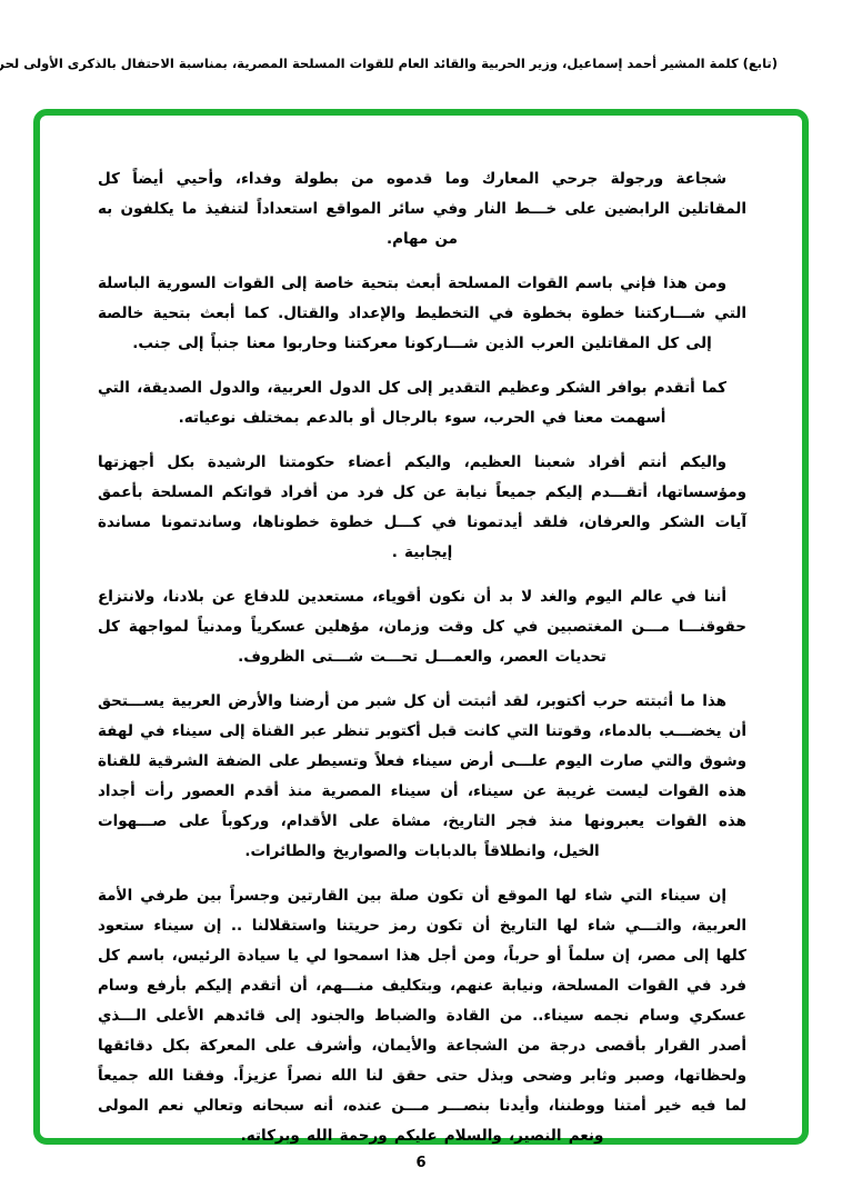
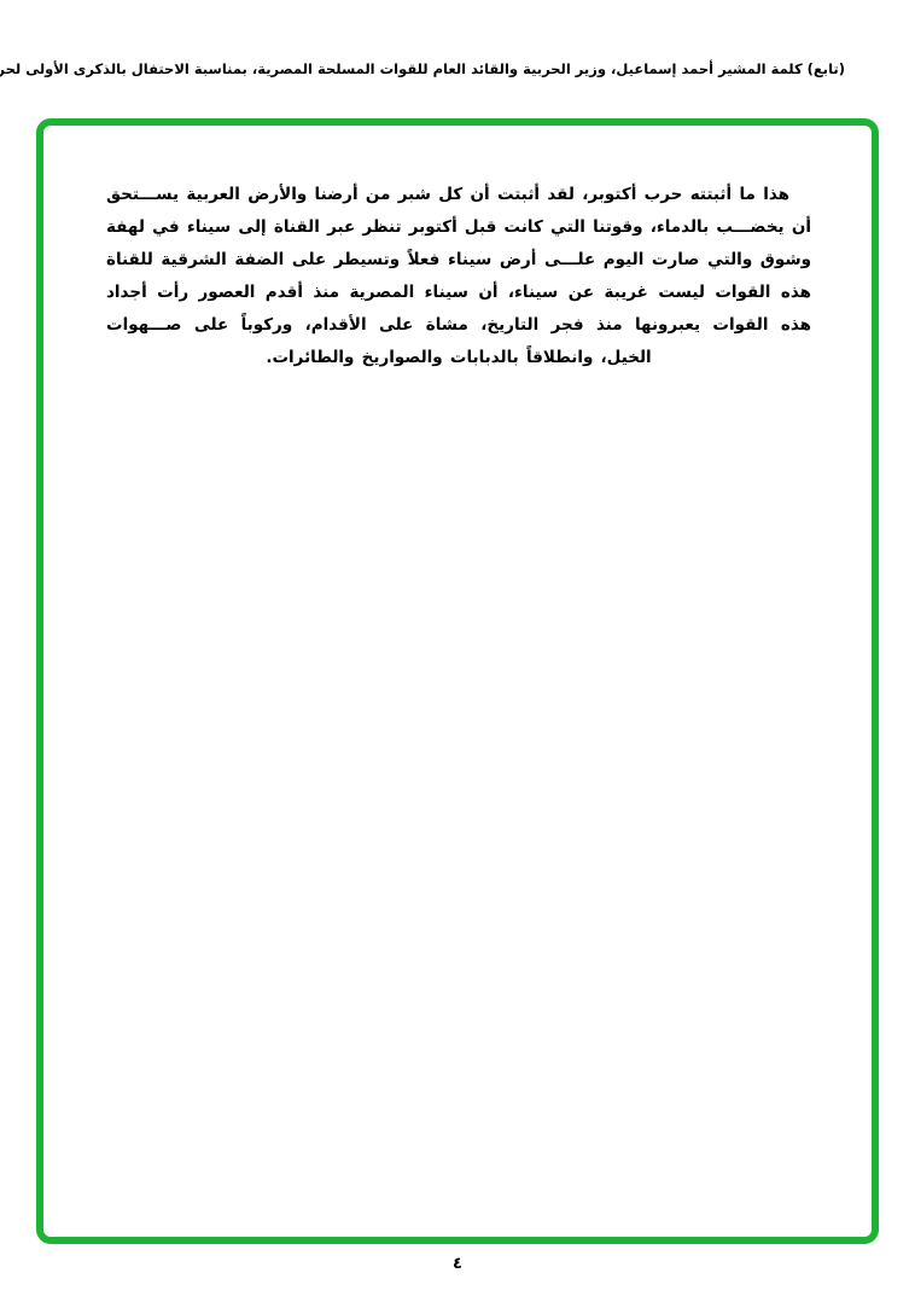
  (تابع) كلمة المشير أحمد إسماعيل، وزير الحربية والقائد العام للقوات المسلحة المصرية، بمناسبة الاحتفال بالذكرى الأولى لحر
- شجاعة ورجولة جرحي المعارك وما قدموه من بطولة وفداء، وأحيي أيضاً كل المقاتلين الرابضين على خـــط النار وفي سائر المواقع استعداداً لتنفيذ ما يكلفون به من مهام.
- ومن هذا فإني باسم القوات المسلحة أبعث بتحية خاصة إلى القوات السورية الباسلة التي شـــاركتنا خطوة بخطوة في التخطيط والإعداد والقتال. كما أبعث بتحية خالصة إلى كل المقاتلين العرب الذين شـــاركونا معركتنا وحاربوا معنا جنباً إلى جنب.
- كما أتقدم بوافر الشكر وعظيم التقدير إلى كل الدول العربية، والدول الصديقة، التي أسهمت معنا في الحرب، سوء بالرجال أو بالدعم بمختلف نوعياته.
- واليكم أنتم أفراد شعبنا العظيم، واليكم أعضاء حكومتنا الرشيدة بكل أجهزتها ومؤسساتها، أتقـــدم إليكم جميعاً نيابة عن كل فرد من أفراد قواتكم المسلحة بأعمق آيات الشكر والعرفان، فلقد أيدتمونا في كـــل خطوة خطوناها، وساندتمونا مساندة إيجابية .
- أننا في عالم اليوم والغد لا بد أن نكون أقوياء، مستعدين للدفاع عن بلادنا، ولانتزاع حقوقنـــا مـــن المغتصبين في كل وقت وزمان، مؤهلين عسكرياً ومدنياً لمواجهة كل تحديات العصر، والعمـــل تحـــت شـــتى الظروف.
  هذا ما أثبتته حرب أكتوبر، لقد أثبتت أن كل شبر من أرضنا والأرض العربية يســـتحق أن يخضـــب بالدماء، وقوتنا التي كانت قبل أكتوبر تنظر عبر القناة إلى سيناء في لهفة وشوق والتي صارت اليوم علـــى أرض سيناء فعلاً وتسيطر على الضفة الشرقية للقناة هذه القوات ليست غريبة عن سيناء، أن سيناء المصرية منذ أقدم العصور رأت أجداد هذه القوات يعبرونها منذ فجر التاريخ، مشاة على الأقدام، وركوباً على صـــهوات الخيل، وانطلاقاً بالدبابات والصواريخ والطائرات.
- إن سيناء التي شاء لها الموقع أن تكون صلة بين القارتين وجسراً بين طرفي الأمة العربية، والتـــي شاء لها التاريخ أن تكون رمز حريتنا واستقلالنا .. إن سيناء ستعود كلها إلى مصر، إن سلماً أو حرباً، ومن أجل هذا اسمحوا لي يا سيادة الرئيس، باسم كل فرد في القوات المسلحة، ونيابة عنهم، وبتكليف منـــهم، أن أتقدم إليكم بأرفع وسام عسكري وسام نجمه سيناء.. من القادة والضباط والجنود إلى قائدهم الأعلى الـــذي أصدر القرار بأقصى درجة من الشجاعة والأيمان، وأشرف على المعركة بكل دقائقها ولحظاتها، وصبر وثابر وضحى وبذل حتى حقق لنا الله نصراً عزيزاً. وفقنا الله جميعاً لما فيه خير أمتنا ووطننا، وأيدنا بنصـــر مـــن عنده، أنه سبحانه وتعالي نعم المولى ونعم النصير، والسلام عليكم ورحمة الله وبركاته.
- 6
+ ٤
